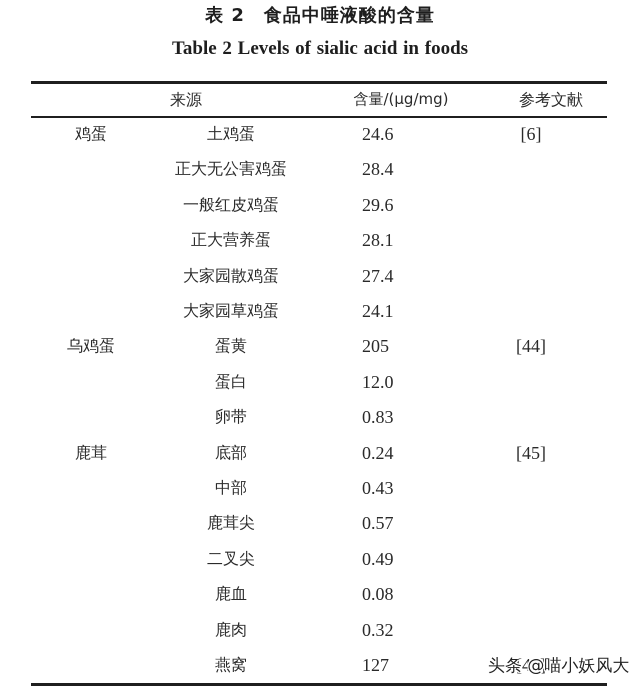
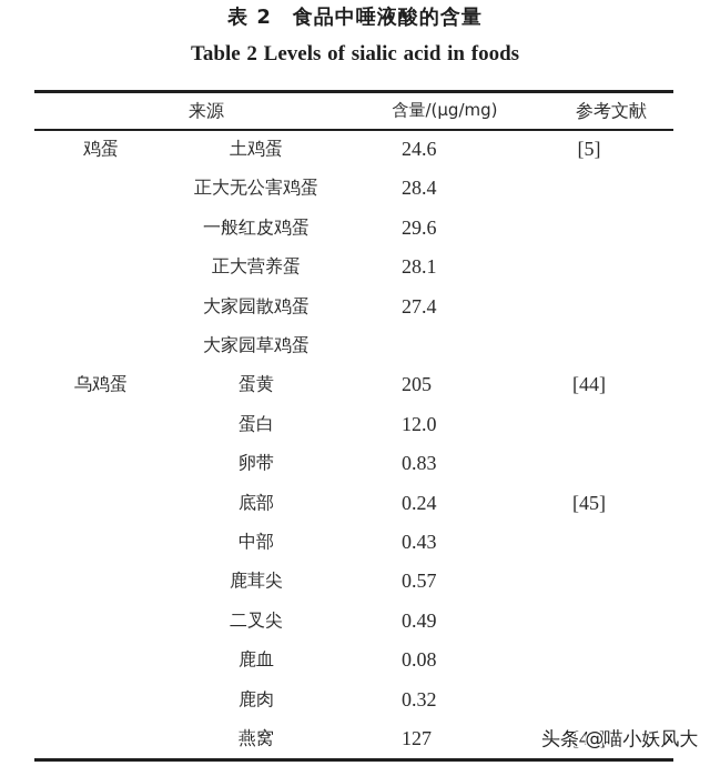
  表 2 食品中唾液酸的含量
  Table 2 Levels of sialic acid in foods
  来源
  含量/(μg/mg)
  参考文献
  鸡蛋
  土鸡蛋
  24.6
- [6]
+ [5]
  正大无公害鸡蛋
  28.4
  一般红皮鸡蛋
  29.6
  正大营养蛋
  28.1
  大家园散鸡蛋
  27.4
  大家园草鸡蛋
- 24.1
  乌鸡蛋
  蛋黄
  205
  [44]
  蛋白
  12.0
  卵带
  0.83
- 鹿茸
  底部
  0.24
  [45]
  中部
  0.43
  鹿茸尖
  0.57
  二叉尖
  0.49
  鹿血
  0.08
  鹿肉
  0.32
  燕窝
  127
  [46]
  头条 @喵小妖风大
